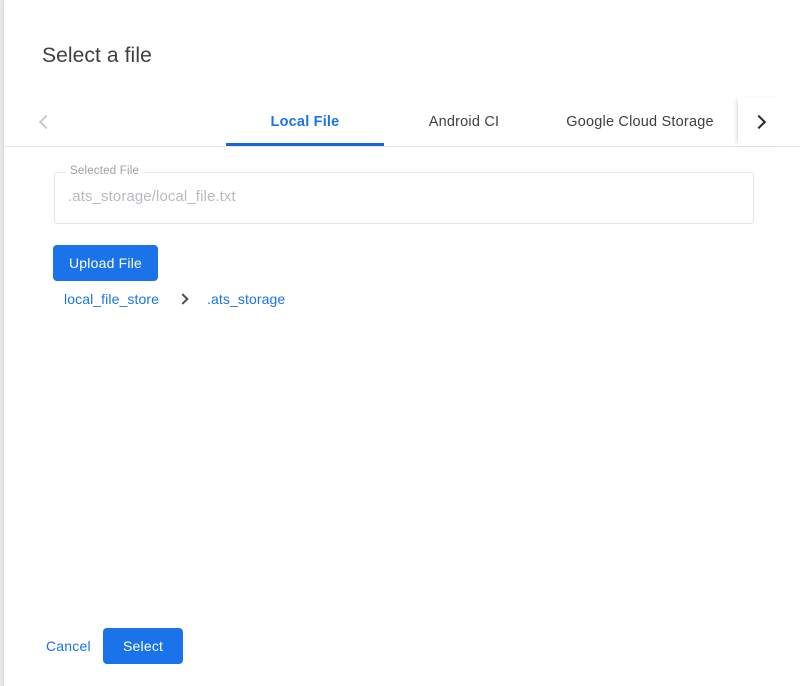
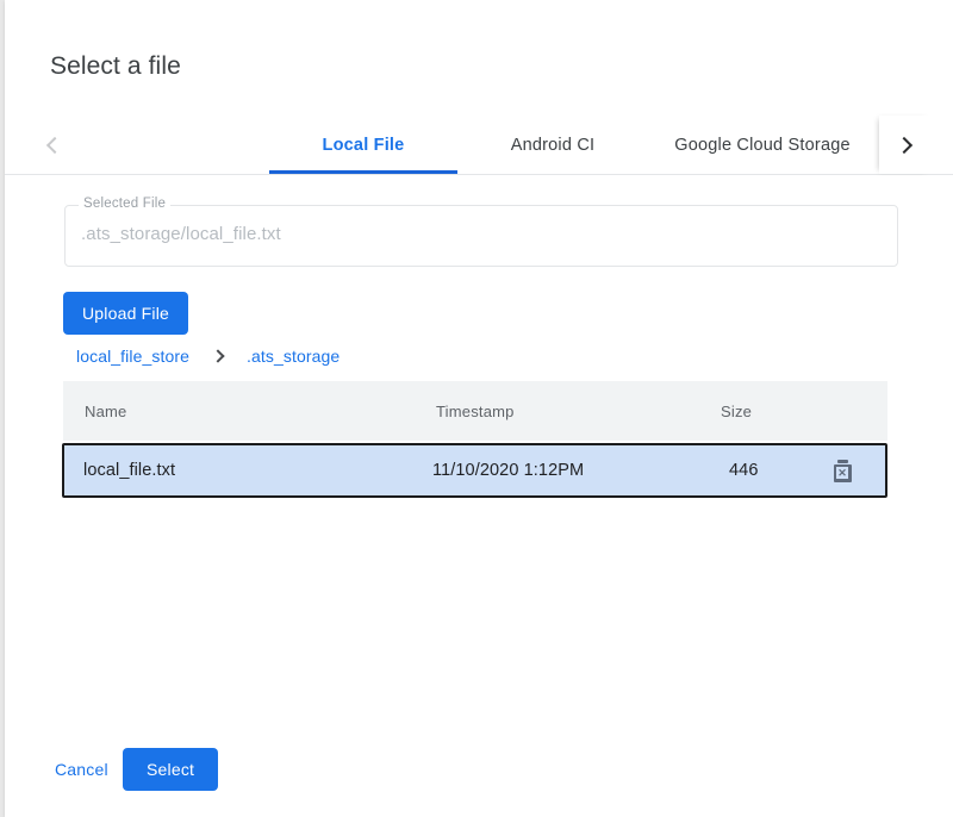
  Select a file
  Local File
  Android CI
  Google Cloud Storage
  Selected File
  .ats_storage/local_file.txt
  Upload File
  local_file_store
  .ats_storage
+ Name
+ Timestamp
+ Size
+ local_file.txt
+ 11/10/2020 1:12PM
+ 446
+ ✕
  Cancel
  Select
